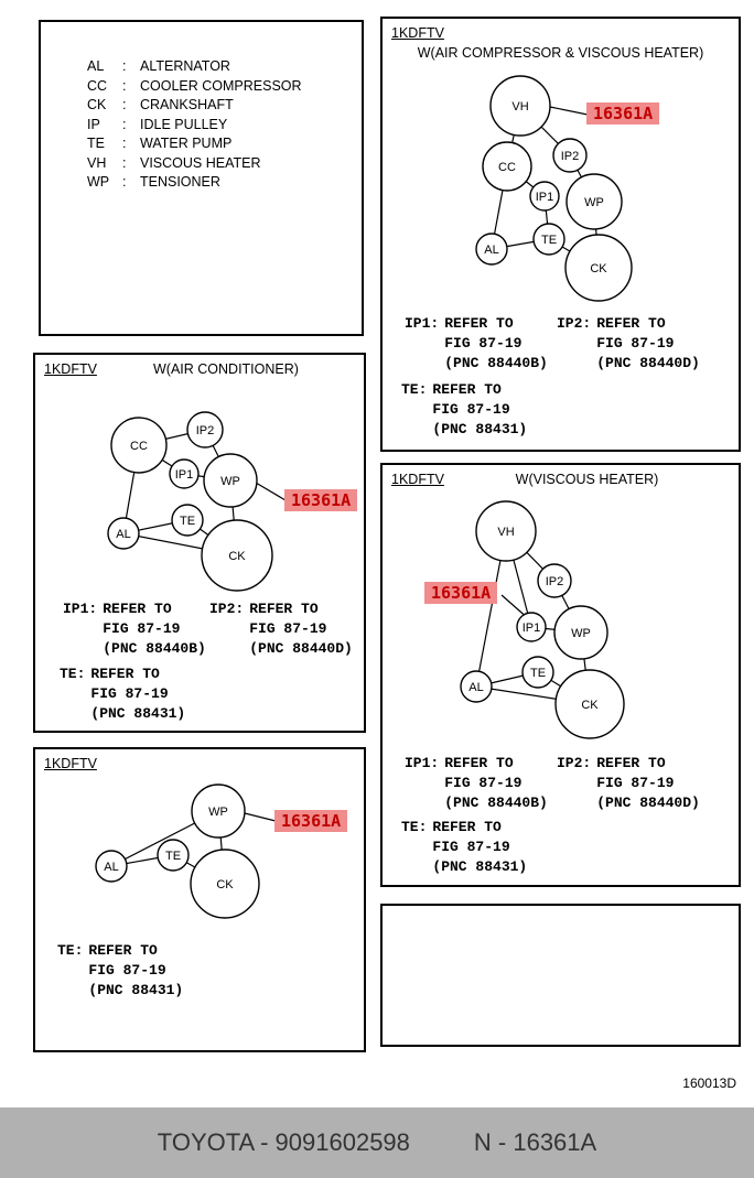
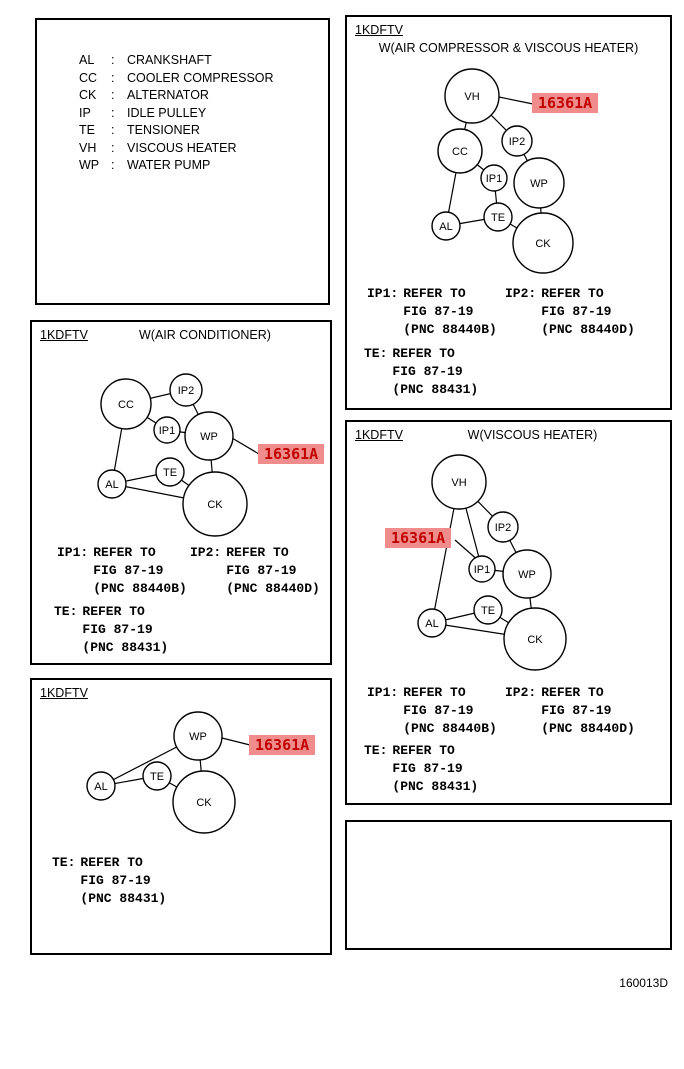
  AL
  :
- ALTERNATOR
+ CRANKSHAFT
  CC
  :
  COOLER COMPRESSOR
  CK
  :
- CRANKSHAFT
+ ALTERNATOR
  IP
  :
  IDLE PULLEY
  TE
  :
- WATER PUMP
+ TENSIONER
  VH
  :
  VISCOUS HEATER
  WP
  :
- TENSIONER
+ WATER PUMP
  VH
  CC
  IP2
  IP1
  WP
  AL
  TE
  CK
  1KDFTV
  W(AIR COMPRESSOR & VISCOUS HEATER)
  16361A
  IP1:
  REFER TO
  FIG 87-19
  (PNC 88440B)
  IP2:
  REFER TO
  FIG 87-19
  (PNC 88440D)
  TE:
  REFER TO
  FIG 87-19
  (PNC 88431)
  CC
  IP2
  IP1
  WP
  AL
  TE
  CK
  1KDFTV
  W(AIR CONDITIONER)
  16361A
  IP1:
  REFER TO
  FIG 87-19
  (PNC 88440B)
  IP2:
  REFER TO
  FIG 87-19
  (PNC 88440D)
  TE:
  REFER TO
  FIG 87-19
  (PNC 88431)
  VH
  IP2
  IP1
  WP
  AL
  TE
  CK
  1KDFTV
  W(VISCOUS HEATER)
  16361A
  IP1:
  REFER TO
  FIG 87-19
  (PNC 88440B)
  IP2:
  REFER TO
  FIG 87-19
  (PNC 88440D)
  TE:
  REFER TO
  FIG 87-19
  (PNC 88431)
  WP
  AL
  TE
  CK
  1KDFTV
  16361A
  TE:
  REFER TO
  FIG 87-19
  (PNC 88431)
  160013D
- TOYOTA - 9091602598
- N - 16361A
